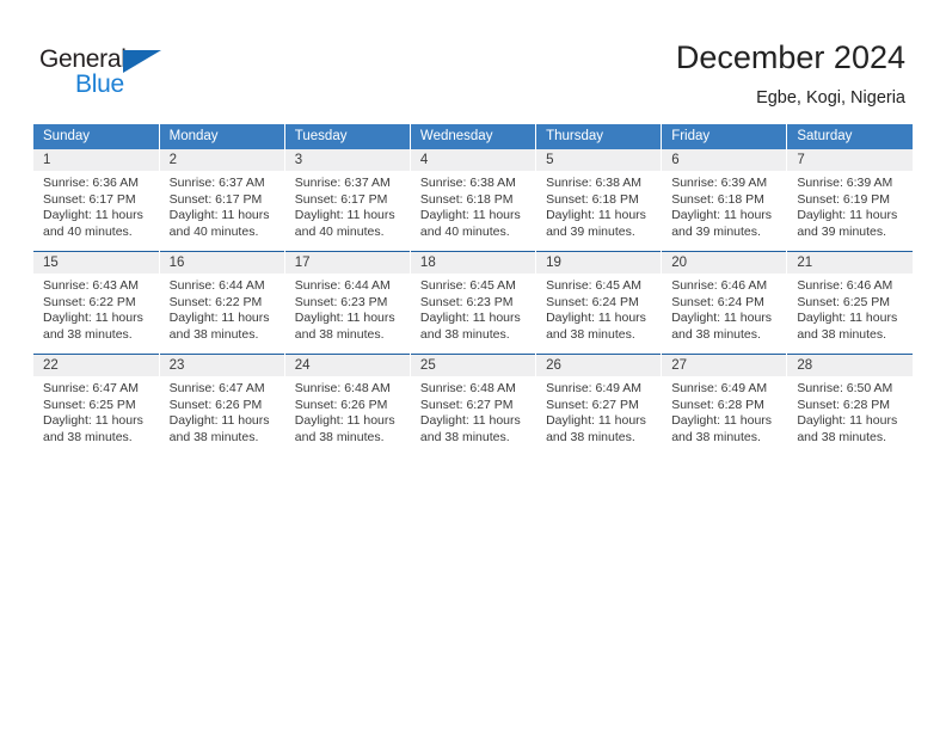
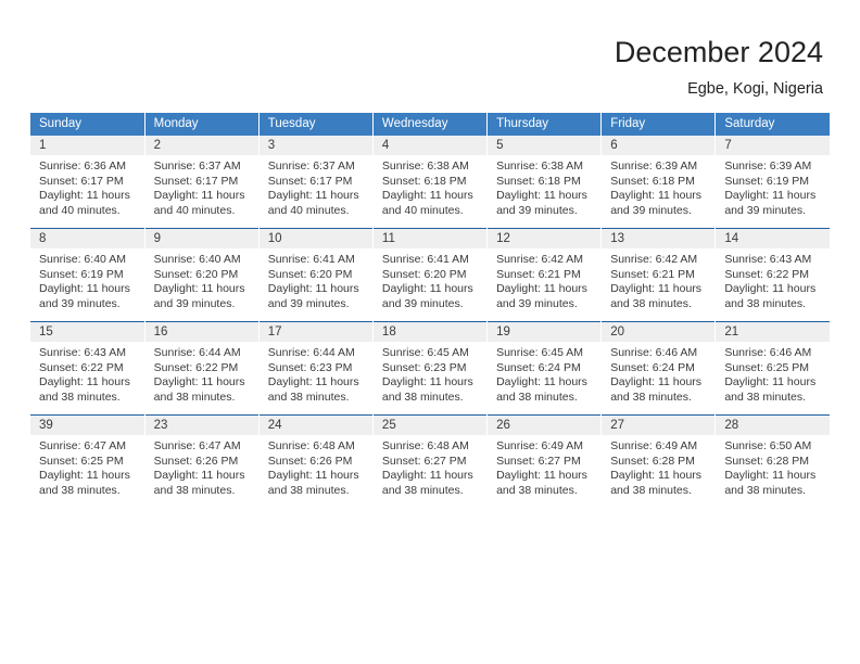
- General
- Blue
  December 2024
  Egbe, Kogi, Nigeria
  Sunday	Monday	Tuesday	Wednesday	Thursday	Friday	Saturday
  1Sunrise: 6:36 AMSunset: 6:17 PMDaylight: 11 hoursand 40 minutes.	2Sunrise: 6:37 AMSunset: 6:17 PMDaylight: 11 hoursand 40 minutes.	3Sunrise: 6:37 AMSunset: 6:17 PMDaylight: 11 hoursand 40 minutes.	4Sunrise: 6:38 AMSunset: 6:18 PMDaylight: 11 hoursand 40 minutes.	5Sunrise: 6:38 AMSunset: 6:18 PMDaylight: 11 hoursand 39 minutes.	6Sunrise: 6:39 AMSunset: 6:18 PMDaylight: 11 hoursand 39 minutes.	7Sunrise: 6:39 AMSunset: 6:19 PMDaylight: 11 hoursand 39 minutes.
+ 8Sunrise: 6:40 AMSunset: 6:19 PMDaylight: 11 hoursand 39 minutes.	9Sunrise: 6:40 AMSunset: 6:20 PMDaylight: 11 hoursand 39 minutes.	10Sunrise: 6:41 AMSunset: 6:20 PMDaylight: 11 hoursand 39 minutes.	11Sunrise: 6:41 AMSunset: 6:20 PMDaylight: 11 hoursand 39 minutes.	12Sunrise: 6:42 AMSunset: 6:21 PMDaylight: 11 hoursand 39 minutes.	13Sunrise: 6:42 AMSunset: 6:21 PMDaylight: 11 hoursand 38 minutes.	14Sunrise: 6:43 AMSunset: 6:22 PMDaylight: 11 hoursand 38 minutes.
  15Sunrise: 6:43 AMSunset: 6:22 PMDaylight: 11 hoursand 38 minutes.	16Sunrise: 6:44 AMSunset: 6:22 PMDaylight: 11 hoursand 38 minutes.	17Sunrise: 6:44 AMSunset: 6:23 PMDaylight: 11 hoursand 38 minutes.	18Sunrise: 6:45 AMSunset: 6:23 PMDaylight: 11 hoursand 38 minutes.	19Sunrise: 6:45 AMSunset: 6:24 PMDaylight: 11 hoursand 38 minutes.	20Sunrise: 6:46 AMSunset: 6:24 PMDaylight: 11 hoursand 38 minutes.	21Sunrise: 6:46 AMSunset: 6:25 PMDaylight: 11 hoursand 38 minutes.
- 22Sunrise: 6:47 AMSunset: 6:25 PMDaylight: 11 hoursand 38 minutes.	23Sunrise: 6:47 AMSunset: 6:26 PMDaylight: 11 hoursand 38 minutes.	24Sunrise: 6:48 AMSunset: 6:26 PMDaylight: 11 hoursand 38 minutes.	25Sunrise: 6:48 AMSunset: 6:27 PMDaylight: 11 hoursand 38 minutes.	26Sunrise: 6:49 AMSunset: 6:27 PMDaylight: 11 hoursand 38 minutes.	27Sunrise: 6:49 AMSunset: 6:28 PMDaylight: 11 hoursand 38 minutes.	28Sunrise: 6:50 AMSunset: 6:28 PMDaylight: 11 hoursand 38 minutes.
+ 39Sunrise: 6:47 AMSunset: 6:25 PMDaylight: 11 hoursand 38 minutes.	23Sunrise: 6:47 AMSunset: 6:26 PMDaylight: 11 hoursand 38 minutes.	24Sunrise: 6:48 AMSunset: 6:26 PMDaylight: 11 hoursand 38 minutes.	25Sunrise: 6:48 AMSunset: 6:27 PMDaylight: 11 hoursand 38 minutes.	26Sunrise: 6:49 AMSunset: 6:27 PMDaylight: 11 hoursand 38 minutes.	27Sunrise: 6:49 AMSunset: 6:28 PMDaylight: 11 hoursand 38 minutes.	28Sunrise: 6:50 AMSunset: 6:28 PMDaylight: 11 hoursand 38 minutes.
